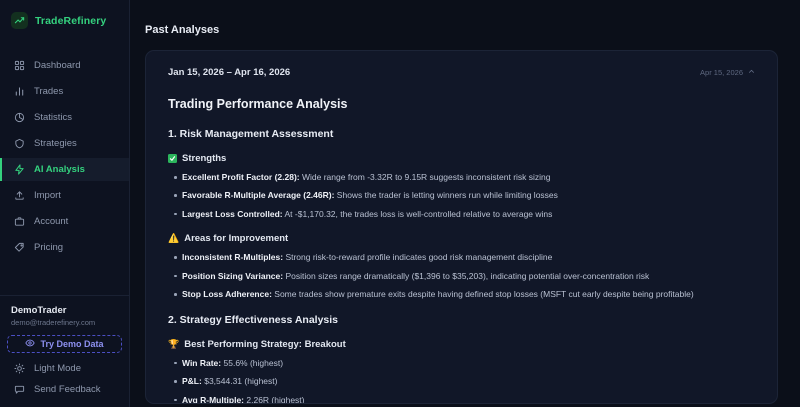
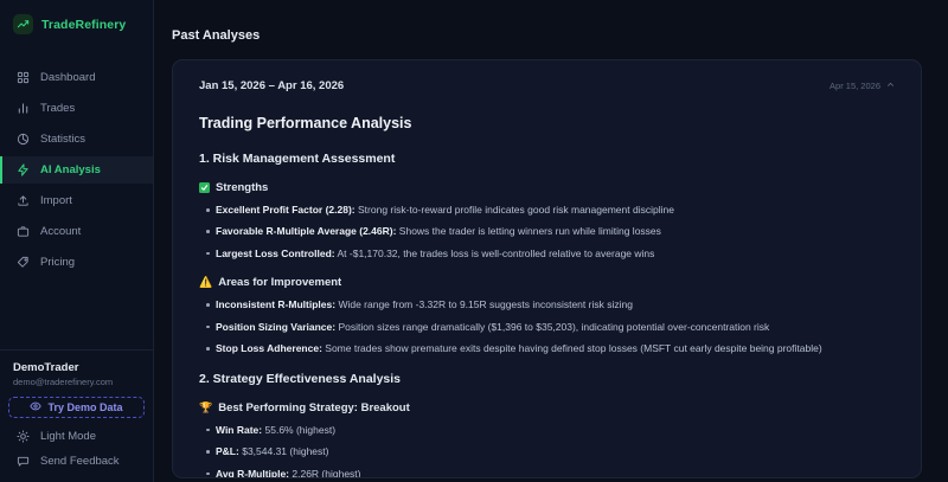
  TradeRefinery
  Dashboard
  Trades
  Statistics
- Strategies
  AI Analysis
  Import
  Account
  Pricing
  DemoTrader
  demo@traderefinery.com
  Try Demo Data
  Light Mode
  Send Feedback
  Past Analyses
  Jan 15, 2026 – Apr 16, 2026
  Apr 15, 2026
  Trading Performance Analysis
  1. Risk Management Assessment
  Strengths
- Excellent Profit Factor (2.28): Wide range from -3.32R to 9.15R suggests inconsistent risk sizing
+ Excellent Profit Factor (2.28): Strong risk-to-reward profile indicates good risk management discipline
  Favorable R-Multiple Average (2.46R): Shows the trader is letting winners run while limiting losses
  Largest Loss Controlled: At -$1,170.32, the trades loss is well-controlled relative to average wins
  ⚠️
  Areas for Improvement
- Inconsistent R-Multiples: Strong risk-to-reward profile indicates good risk management discipline
+ Inconsistent R-Multiples: Wide range from -3.32R to 9.15R suggests inconsistent risk sizing
  Position Sizing Variance: Position sizes range dramatically ($1,396 to $35,203), indicating potential over-concentration risk
  Stop Loss Adherence: Some trades show premature exits despite having defined stop losses (MSFT cut early despite being profitable)
  2. Strategy Effectiveness Analysis
  🏆
  Best Performing Strategy: Breakout
  Win Rate: 55.6% (highest)
  P&L: $3,544.31 (highest)
  Avg R-Multiple: 2.26R (highest)
